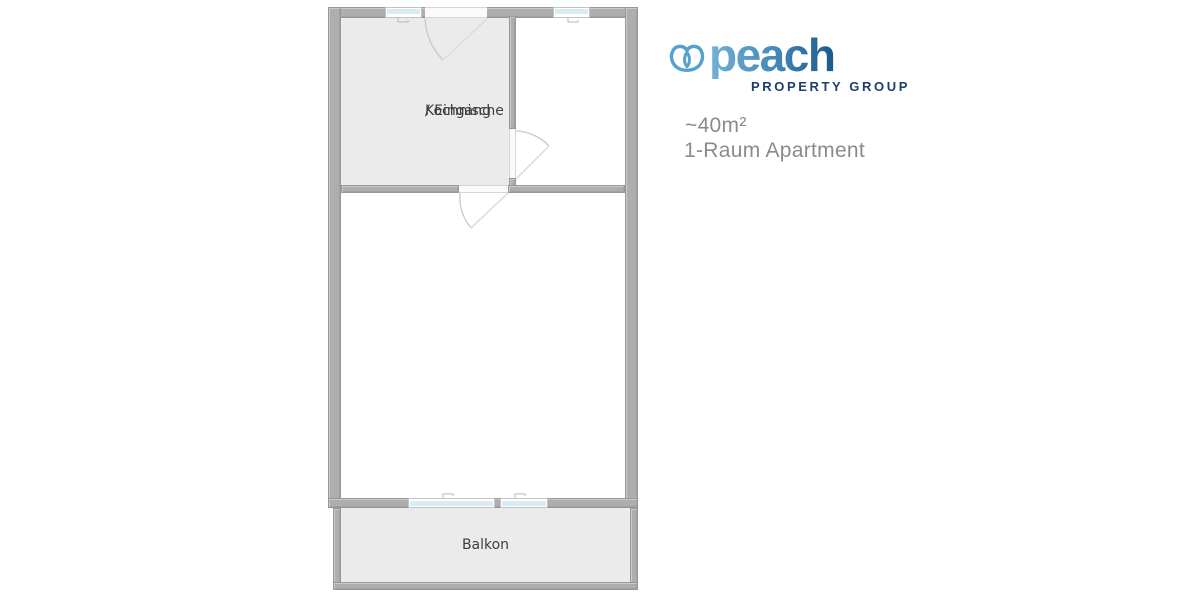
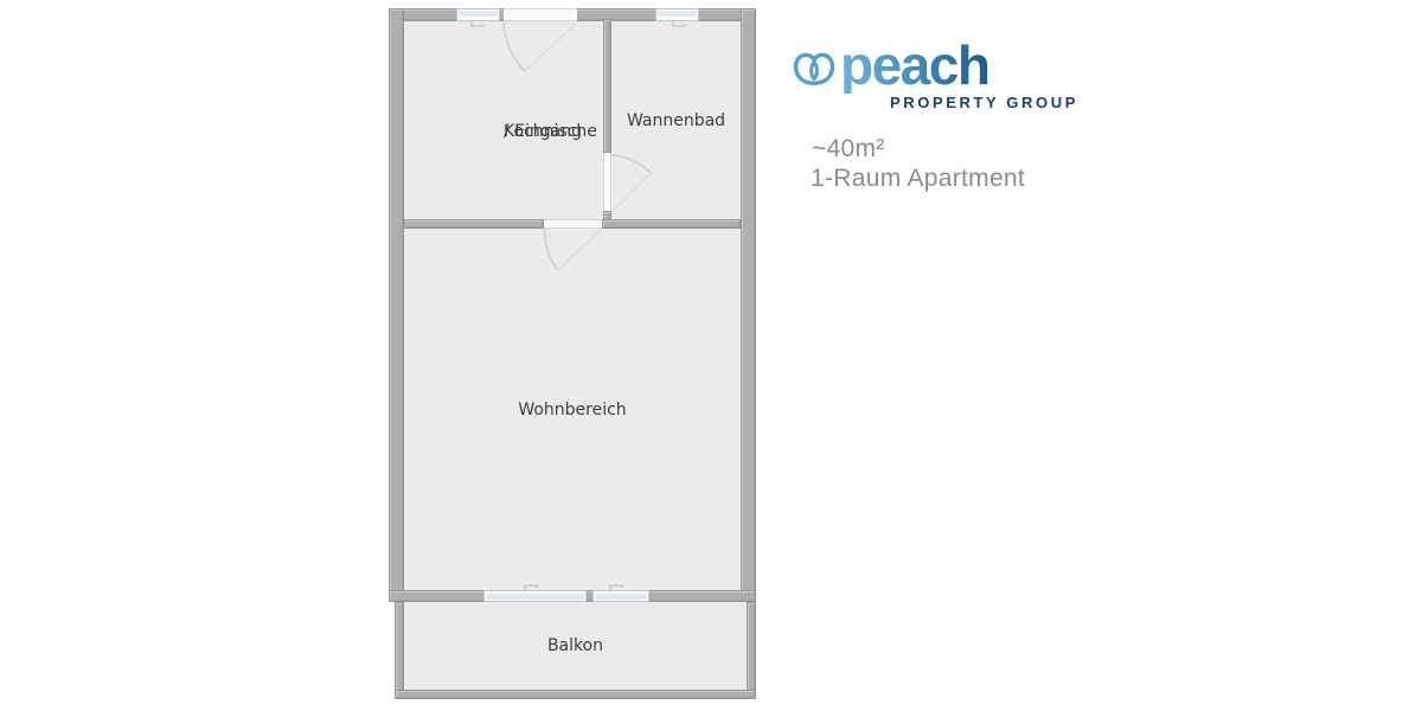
  Kochnische
  / Eingang
+ Wannenbad
+ Wohnbereich
  Balkon
  peach
  PROPERTY GROUP
  ~40m²
  1-Raum Apartment
